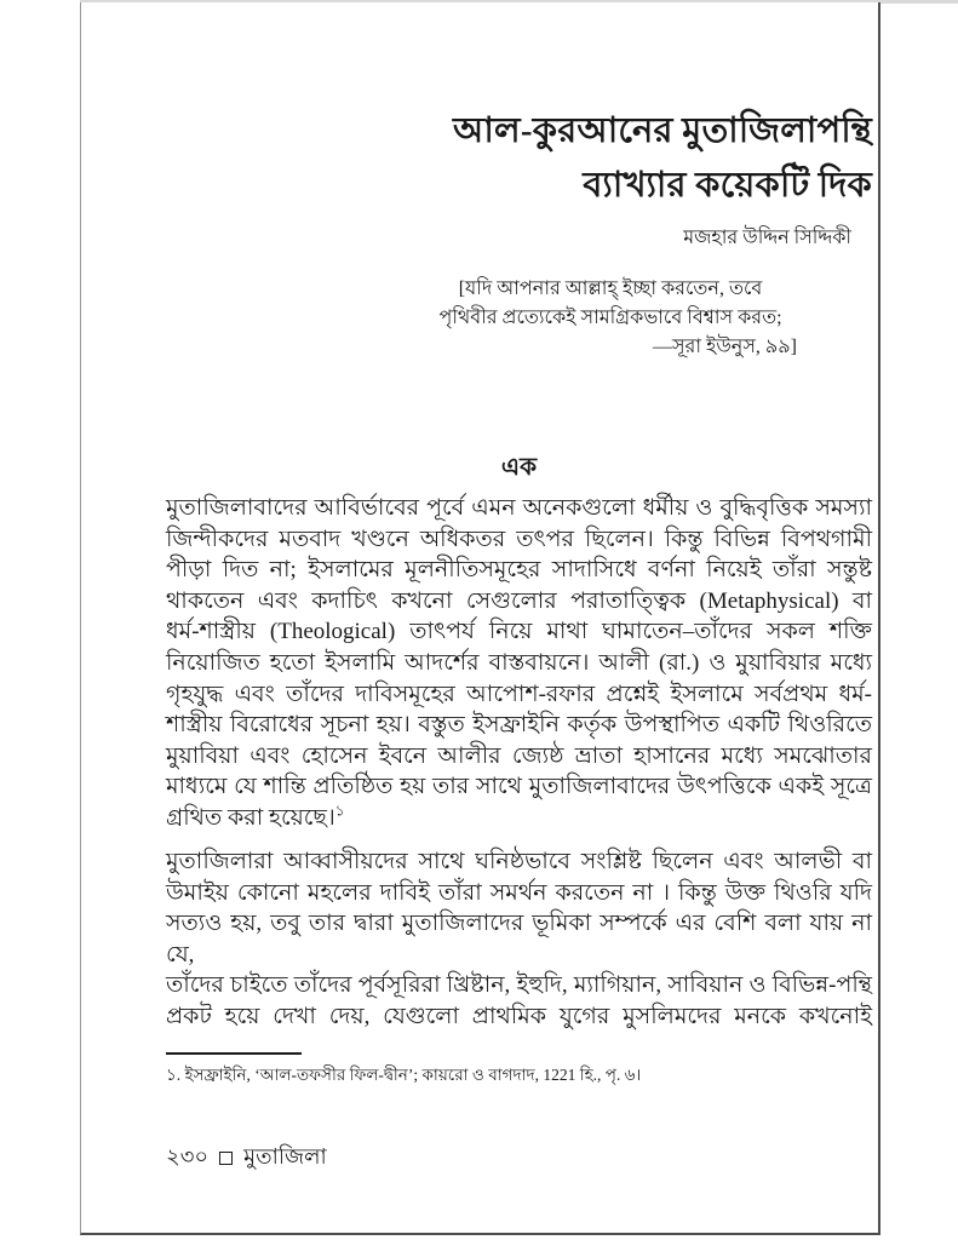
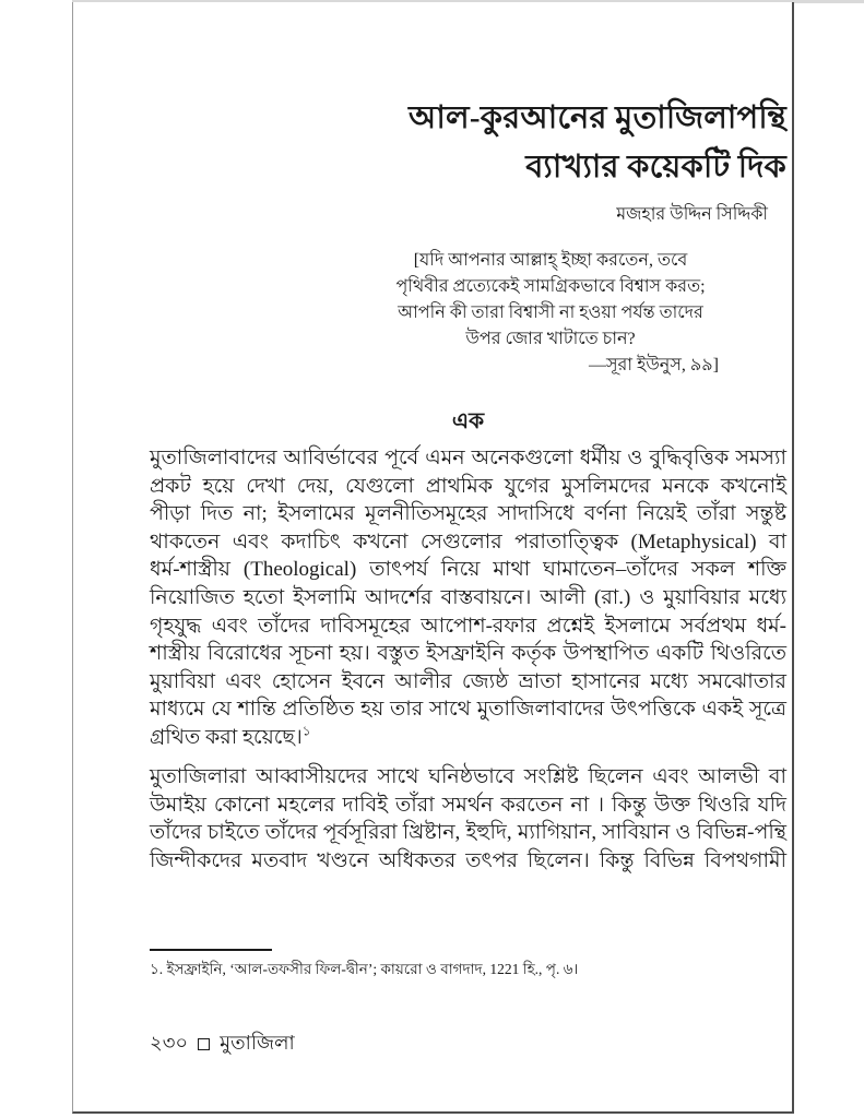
  আল-কুরআনের মুতাজিলাপন্থি
  ব্যাখ্যার কয়েকটি দিক
  মজহার উদ্দিন সিদ্দিকী
  [যদি আপনার আল্লাহ্ ইচ্ছা করতেন, তবে
  পৃথিবীর প্রত্যেকেই সামগ্রিকভাবে বিশ্বাস করত;
+ আপনি কী তারা বিশ্বাসী না হওয়া পর্যন্ত তাদের
+ উপর জোর খাটাতে চান?
  —সূরা ইউনুস, ৯৯]
  এক
  মুতাজিলাবাদের আবির্ভাবের পূর্বে এমন অনেকগুলো ধর্মীয় ও বুদ্ধিবৃত্তিক সমস্যা
- জিন্দীকদের মতবাদ খণ্ডনে অধিকতর তৎপর ছিলেন। কিন্তু বিভিন্ন বিপথগামী
+ প্রকট হয়ে দেখা দেয়, যেগুলো প্রাথমিক যুগের মুসলিমদের মনকে কখনোই
  পীড়া দিত না; ইসলামের মূলনীতিসমূহের সাদাসিধে বর্ণনা নিয়েই তাঁরা সন্তুষ্ট
  থাকতেন এবং কদাচিৎ কখনো সেগুলোর পরাতাত্ত্বিক (Metaphysical) বা
  ধর্ম-শাস্ত্রীয় (Theological) তাৎপর্য নিয়ে মাথা ঘামাতেন–তাঁদের সকল শক্তি
  নিয়োজিত হতো ইসলামি আদর্শের বাস্তবায়নে। আলী (রা.) ও মুয়াবিয়ার মধ্যে
  গৃহযুদ্ধ এবং তাঁদের দাবিসমূহের আপোশ-রফার প্রশ্নেই ইসলামে সর্বপ্রথম ধর্ম-
  শাস্ত্রীয় বিরোধের সূচনা হয়। বস্তুত ইসফ্রাইনি কর্তৃক উপস্থাপিত একটি থিওরিতে
  মুয়াবিয়া এবং হোসেন ইবনে আলীর জ্যেষ্ঠ ভ্রাতা হাসানের মধ্যে সমঝোতার
  মাধ্যমে যে শান্তি প্রতিষ্ঠিত হয় তার সাথে মুতাজিলাবাদের উৎপত্তিকে একই সূত্রে
  গ্রথিত করা হয়েছে।১
  মুতাজিলারা আব্বাসীয়দের সাথে ঘনিষ্ঠভাবে সংশ্লিষ্ট ছিলেন এবং আলভী বা
  উমাইয় কোনো মহলের দাবিই তাঁরা সমর্থন করতেন না । কিন্তু উক্ত থিওরি যদি
- সত্যও হয়, তবু তার দ্বারা মুতাজিলাদের ভূমিকা সম্পর্কে এর বেশি বলা যায় না যে,
  তাঁদের চাইতে তাঁদের পূর্বসূরিরা খ্রিষ্টান, ইহুদি, ম্যাগিয়ান, সাবিয়ান ও বিভিন্ন-পন্থি
- প্রকট হয়ে দেখা দেয়, যেগুলো প্রাথমিক যুগের মুসলিমদের মনকে কখনোই
+ জিন্দীকদের মতবাদ খণ্ডনে অধিকতর তৎপর ছিলেন। কিন্তু বিভিন্ন বিপথগামী
  ১. ইসফ্রাইনি, ‘আল-তফসীর ফিল-দ্বীন’; কায়রো ও বাগদাদ, 1221 হি., পৃ. ৬।
  ২৩০
  মুতাজিলা
